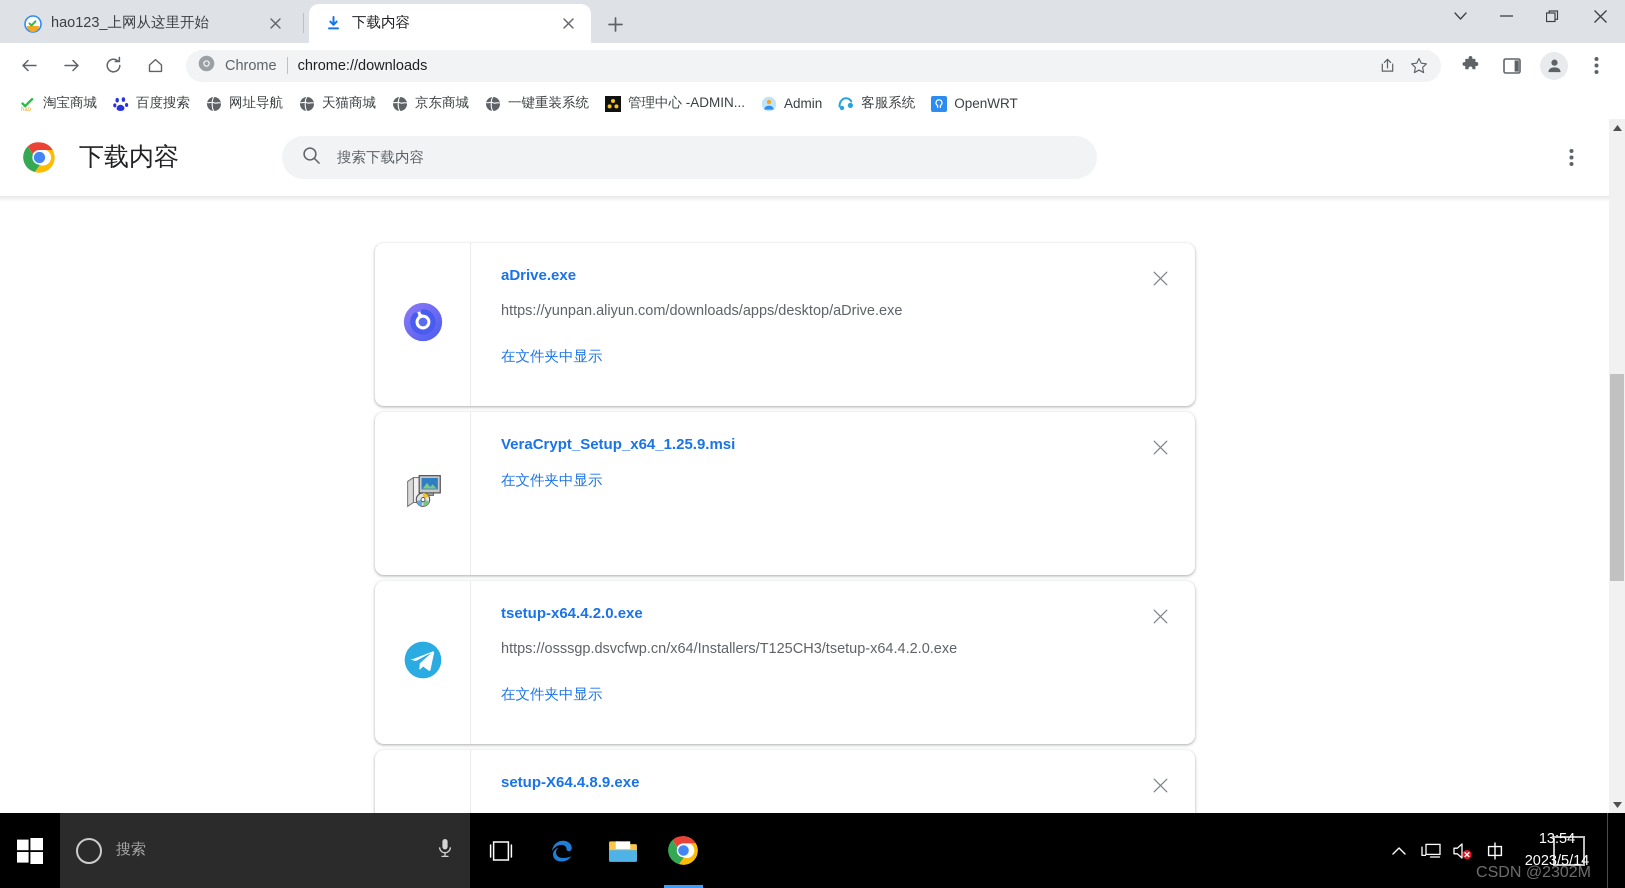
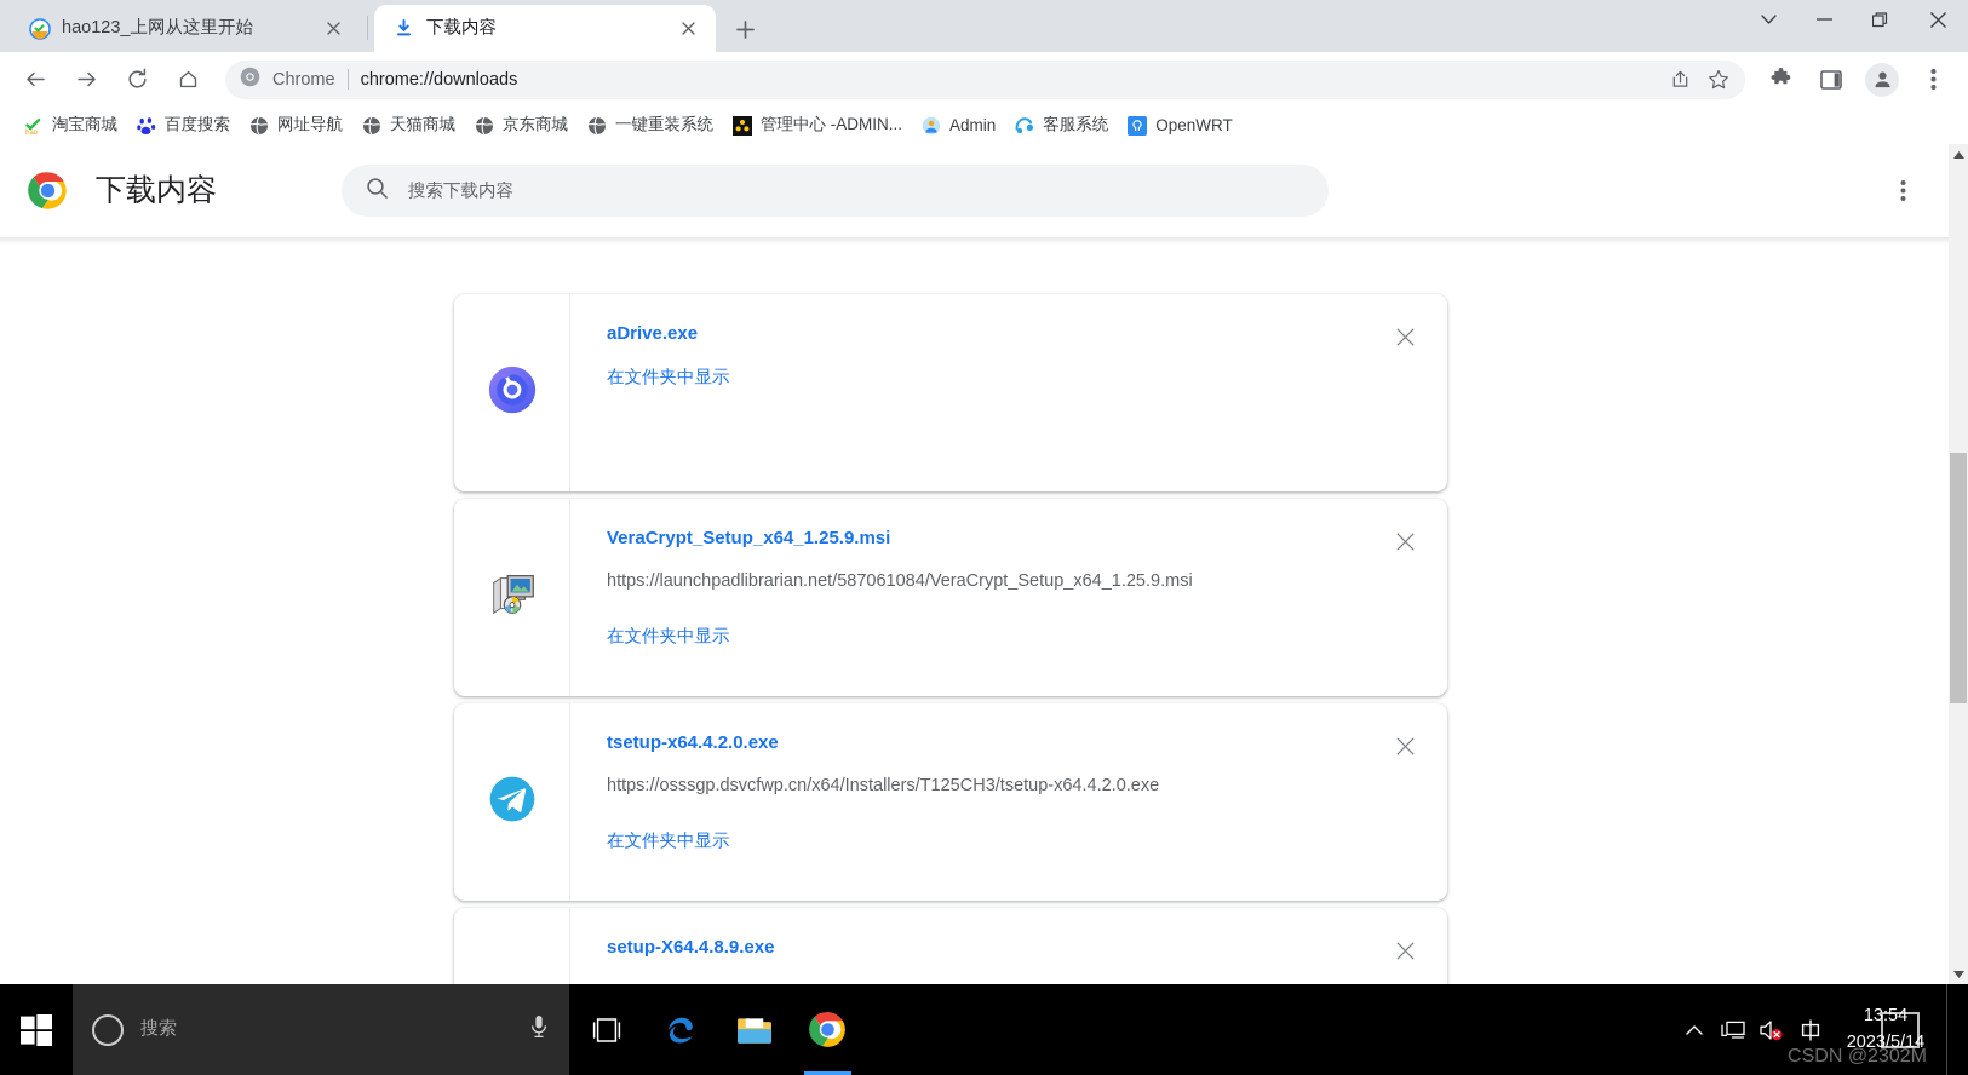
  hao123_上网从这里开始
  下载内容
  Chrome
  chrome://downloads
  淘宝商城
  百度搜索
  网址导航
  天猫商城
  京东商城
  一键重装系统
  管理中心 -ADMIN...
  Admin
  客服系统
  OpenWRT
  aDrive.exe
- https://yunpan.aliyun.com/downloads/apps/desktop/aDrive.exe
  在文件夹中显示
  VeraCrypt_Setup_x64_1.25.9.msi
+ https://launchpadlibrarian.net/587061084/VeraCrypt_Setup_x64_1.25.9.msi
  在文件夹中显示
  tsetup-x64.4.2.0.exe
  https://osssgp.dsvcfwp.cn/x64/Installers/T125CH3/tsetup-x64.4.2.0.exe
  在文件夹中显示
  setup-X64.4.8.9.exe
  下载内容
  搜索下载内容
  搜索
  13:54
  2023/5/14
  CSDN @2302M
